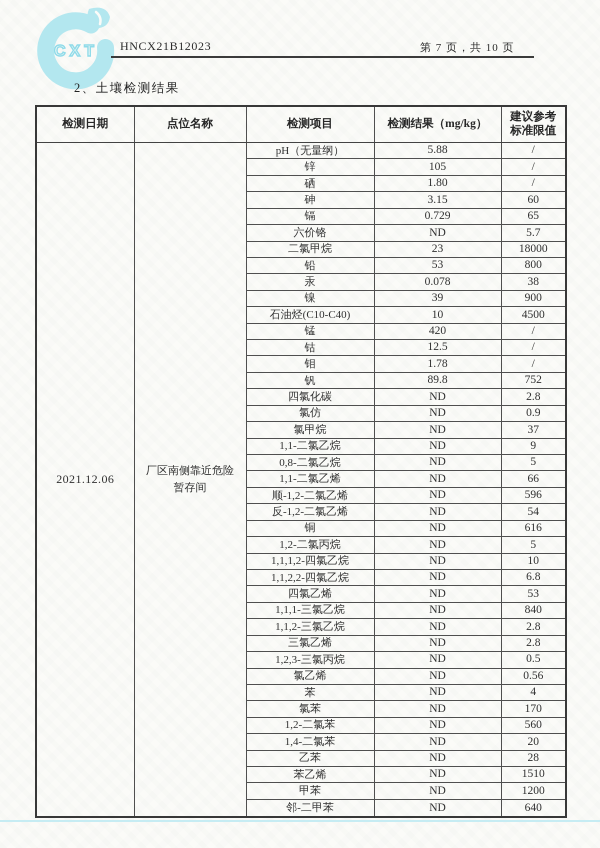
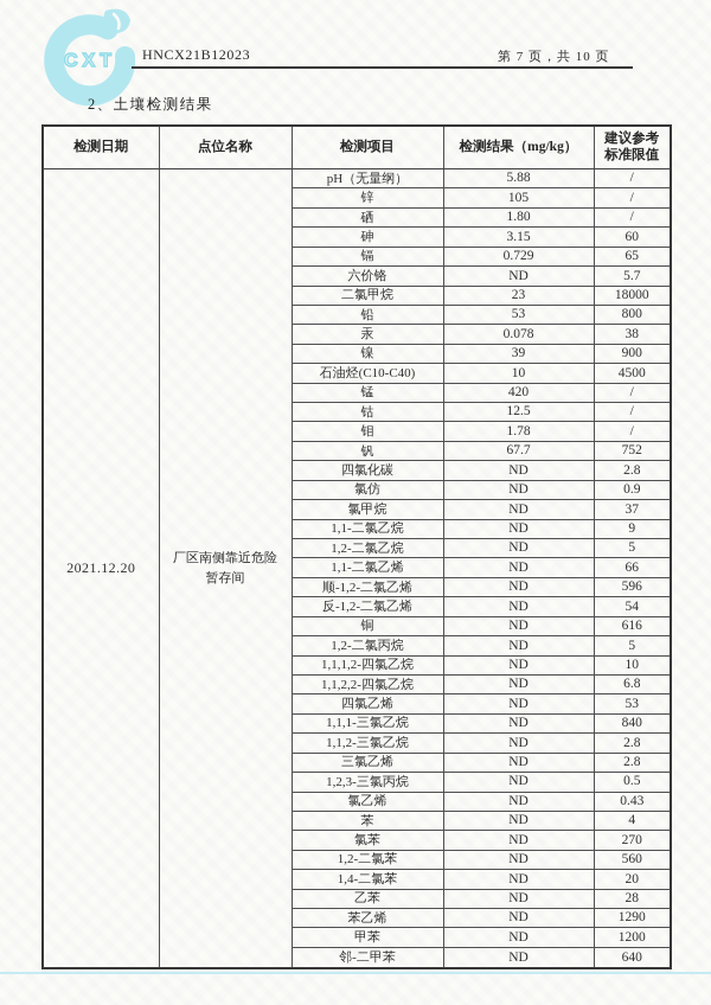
  CXT
  HNCX21B12023
  第 7 页，共 10 页
  2、土壤检测结果
  检测日期	点位名称	检测项目	检测结果（mg/kg）	建议参考标准限值
- 2021.12.06	厂区南侧靠近危险暂存间	pH（无量纲）	5.88	/
+ 2021.12.20	厂区南侧靠近危险暂存间	pH（无量纲）	5.88	/
  锌	105	/
  硒	1.80	/
  砷	3.15	60
  镉	0.729	65
  六价铬	ND	5.7
  二氯甲烷	23	18000
  铅	53	800
  汞	0.078	38
  镍	39	900
  石油烃(C10-C40)	10	4500
  锰	420	/
  钴	12.5	/
  钼	1.78	/
- 钒	89.8	752
+ 钒	67.7	752
  四氯化碳	ND	2.8
  氯仿	ND	0.9
  氯甲烷	ND	37
  1,1-二氯乙烷	ND	9
- 0,8-二氯乙烷	ND	5
+ 1,2-二氯乙烷	ND	5
  1,1-二氯乙烯	ND	66
  顺-1,2-二氯乙烯	ND	596
  反-1,2-二氯乙烯	ND	54
  铜	ND	616
  1,2-二氯丙烷	ND	5
  1,1,1,2-四氯乙烷	ND	10
  1,1,2,2-四氯乙烷	ND	6.8
  四氯乙烯	ND	53
  1,1,1-三氯乙烷	ND	840
  1,1,2-三氯乙烷	ND	2.8
  三氯乙烯	ND	2.8
  1,2,3-三氯丙烷	ND	0.5
- 氯乙烯	ND	0.56
+ 氯乙烯	ND	0.43
  苯	ND	4
- 氯苯	ND	170
+ 氯苯	ND	270
  1,2-二氯苯	ND	560
  1,4-二氯苯	ND	20
  乙苯	ND	28
- 苯乙烯	ND	1510
+ 苯乙烯	ND	1290
  甲苯	ND	1200
  邻-二甲苯	ND	640
